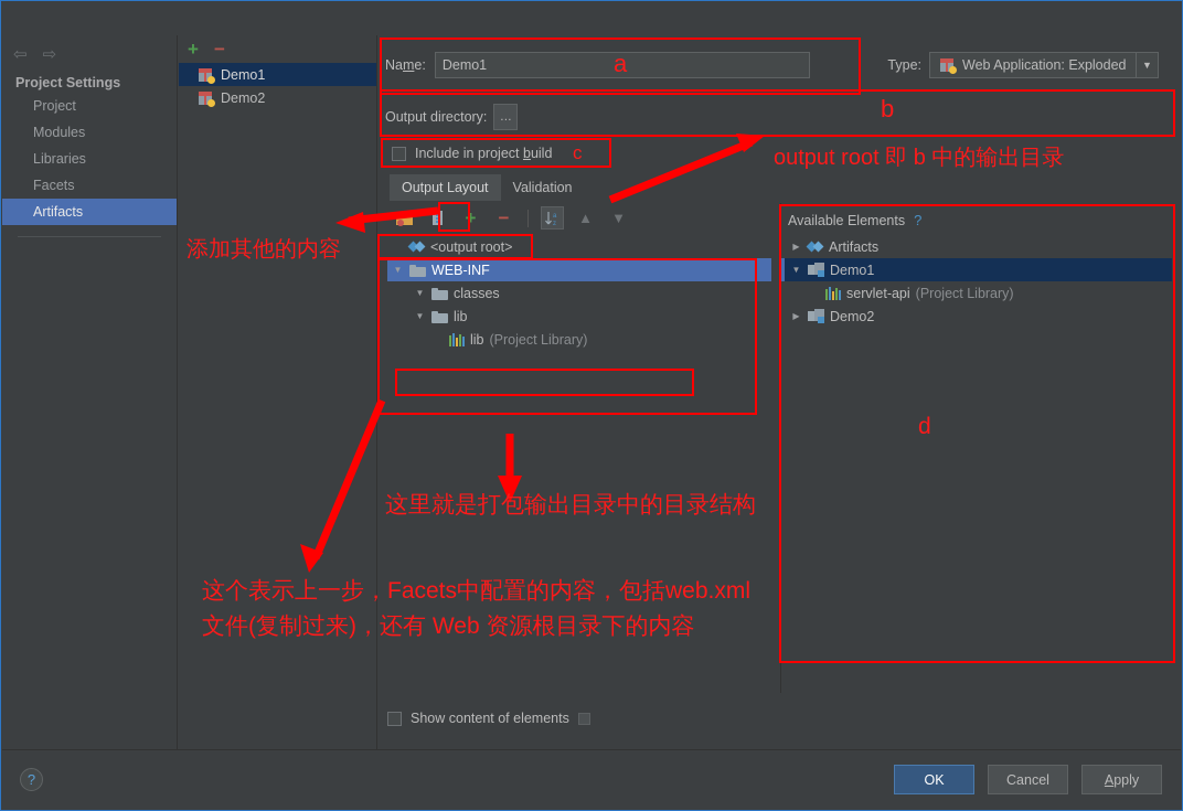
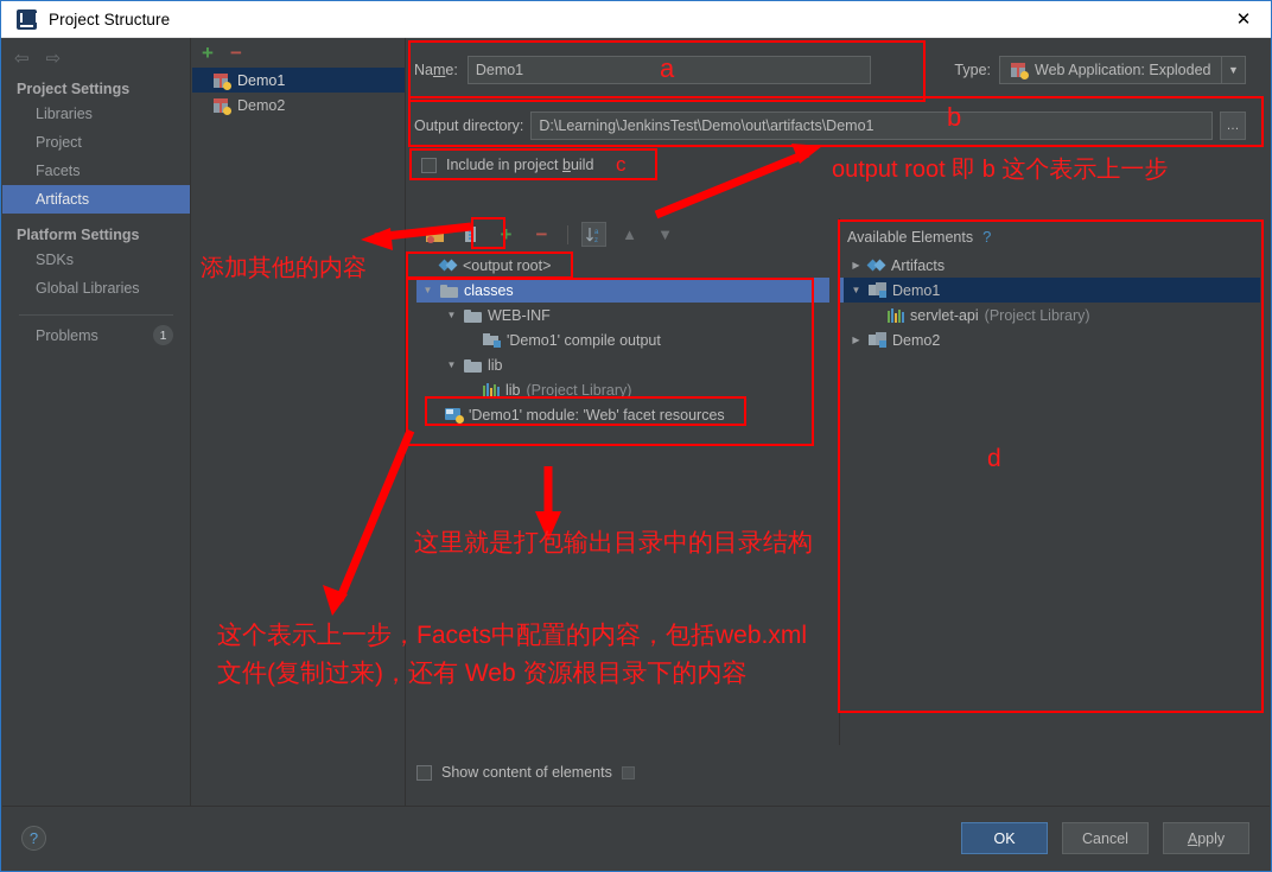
+ Project Structure
+ ✕
  ⇦
  ⇨
  Project Settings
- Project
+ Libraries
- Modules
- Libraries
+ Project
  Facets
  Artifacts
+ Platform Settings
+ SDKs
+ Global Libraries
+ Problems
+ 1
  +
  −
  Demo1
  Demo2
  Name:
  Demo1
  Type:
  Web Application: Exploded
  ▼
  Output directory:
+ D:\Learning\JenkinsTest\Demo\out\artifacts\Demo1
  …
  Include in project build
- Output Layout
- Validation
  +
  −
  ▲
  ▼
  <output root>
  ▼
- WEB-INF
+ classes
  ▼
- classes
+ WEB-INF
+ 'Demo1' compile output
  ▼
  lib
  lib
  (Project Library)
+ 'Demo1' module: 'Web' facet resources
  Available Elements
  ?
  ▶
  Artifacts
  ▼
  Demo1
  servlet-api
  (Project Library)
  ▶
  Demo2
  Show content of elements
  ?
  OK
  Cancel
  A
  pply
  a
  b
  c
  d
  添加其他的内容
- output root 即 b 中的输出目录
+ output root 即 b 这个表示上一步
  这里就是打包输出目录中的目录结构
  这个表示上一步，Facets中配置的内容，包括web.xml
  文件(复制过来)，还有 Web 资源根目录下的内容
